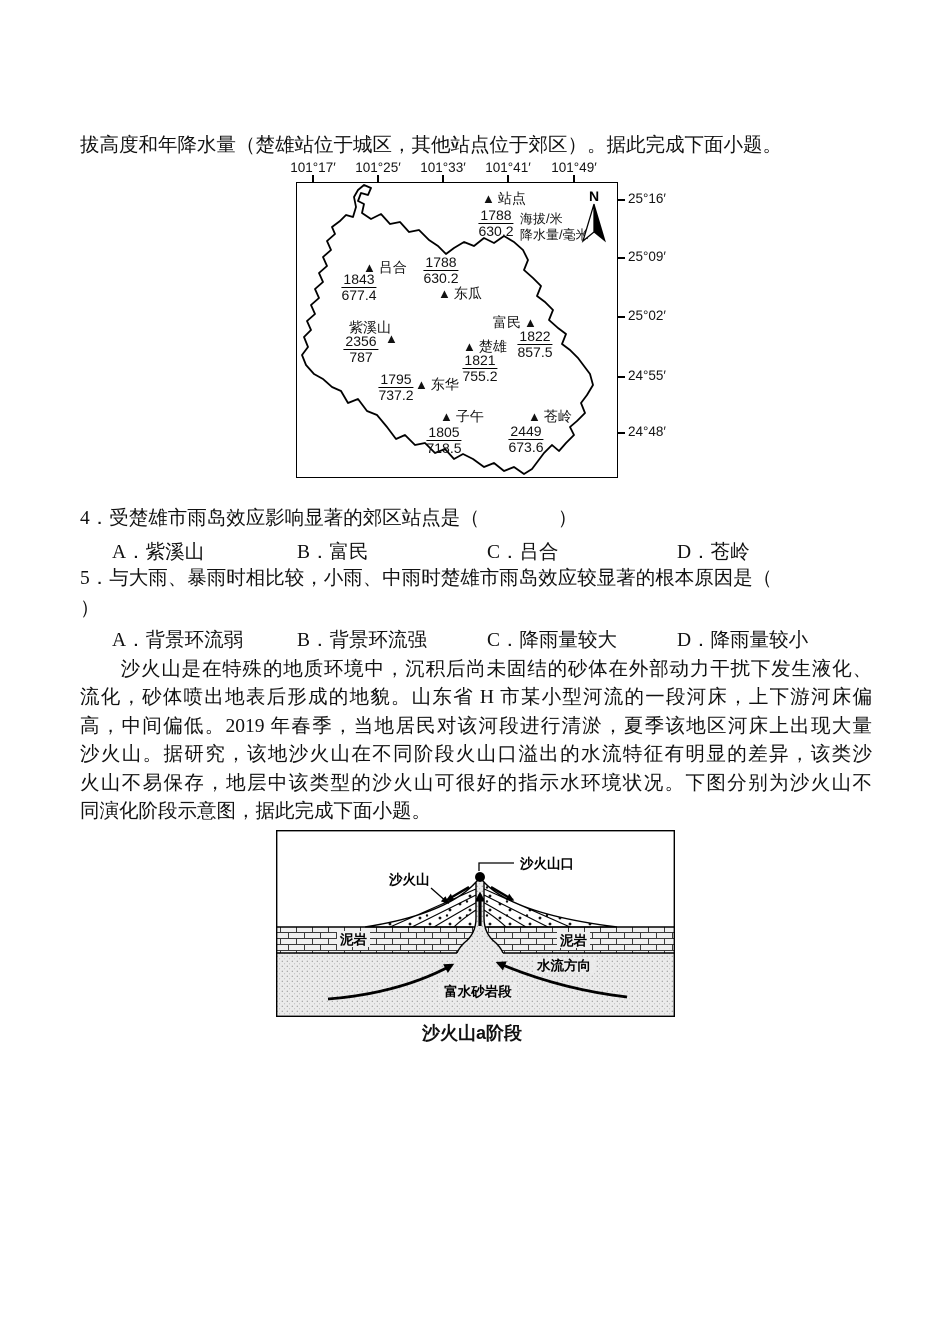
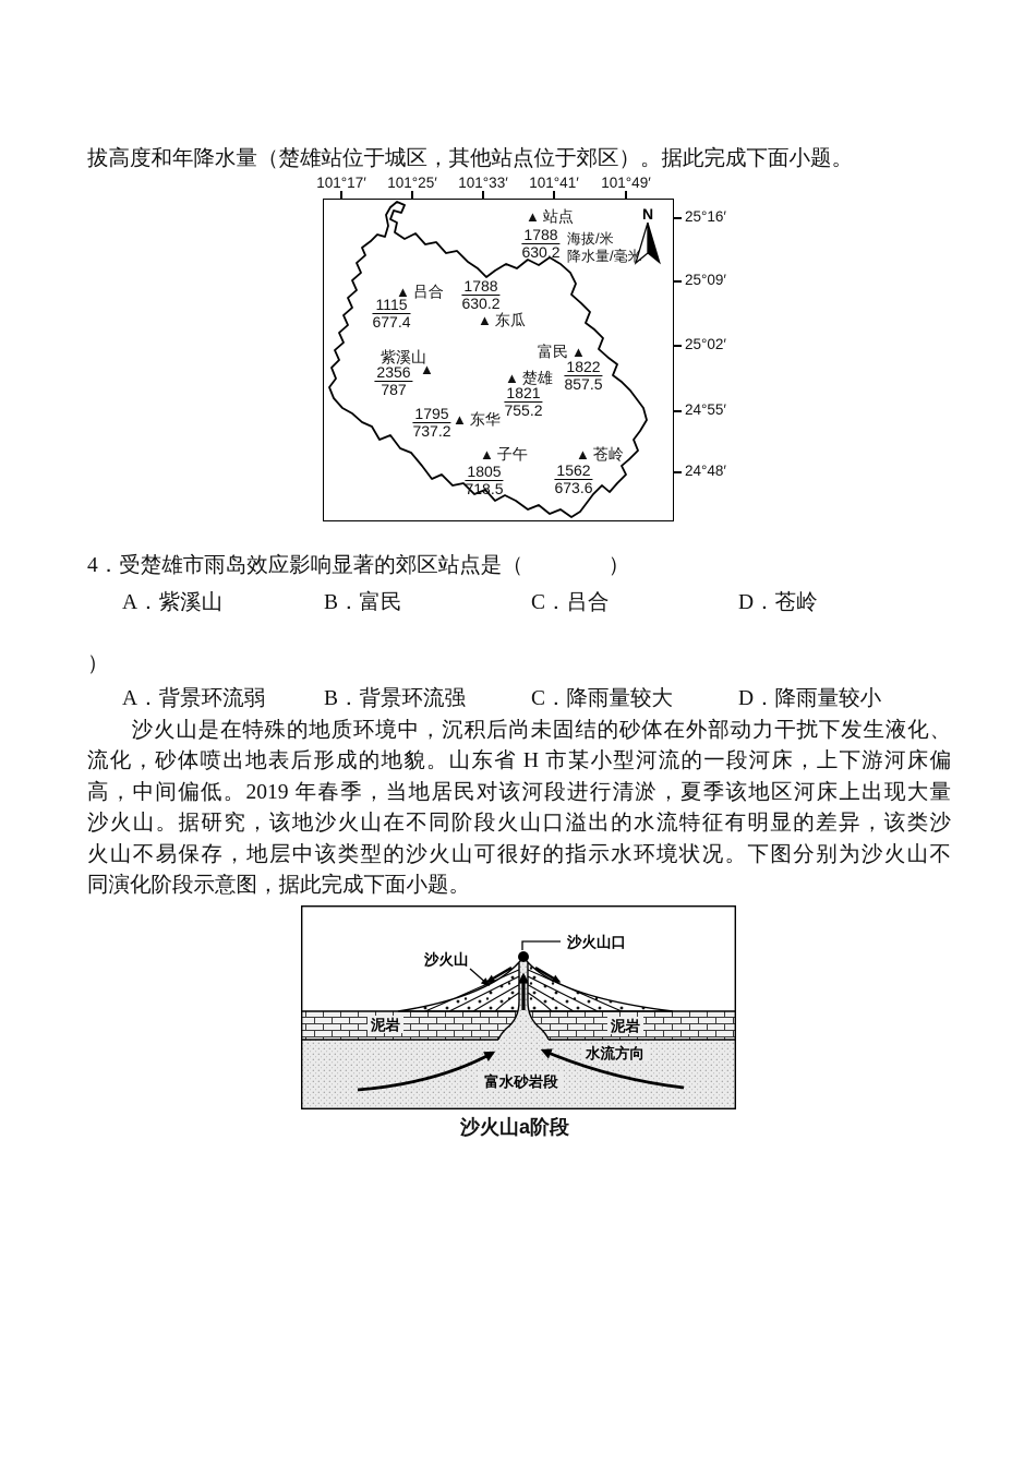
  拔高度和年降水量（楚雄站位于城区，其他站点位于郊区）。据此完成下面小题。
  101°17′
  101°25′
  101°33′
  101°41′
  101°49′
  25°16′
  25°09′
  25°02′
  24°55′
  24°48′
  ▲
  站点
  1788
  630.2
  海拔/米
  降水量/毫米
  N
  ▲
  吕合
- 1843
+ 1115
  677.4
  1788
  630.2
  ▲
  东瓜
  紫溪山
  2356
  787
  ▲
  ▲
  楚雄
  1821
  755.2
  富民
  ▲
  1822
  857.5
  1795
  737.2
  ▲
  东华
  ▲
  子午
  1805
  718.5
  ▲
  苍岭
- 2449
+ 1562
  673.6
  4．受楚雄市雨岛效应影响显著的郊区站点是（ ）
  A．紫溪山
  B．富民
  C．吕合
  D．苍岭
- 5．与大雨、暴雨时相比较，小雨、中雨时楚雄市雨岛效应较显著的根本原因是（
  ）
  A．背景环流弱
  B．背景环流强
  C．降雨量较大
  D．降雨量较小
  沙火山是在特殊的地质环境中，沉积后尚未固结的砂体在外部动力干扰下发生液化、
  流化，砂体喷出地表后形成的地貌。山东省 H 市某小型河流的一段河床，上下游河床偏
  高，中间偏低。2019 年春季，当地居民对该河段进行清淤，夏季该地区河床上出现大量
  沙火山。据研究，该地沙火山在不同阶段火山口溢出的水流特征有明显的差异，该类沙
  火山不易保存，地层中该类型的沙火山可很好的指示水环境状况。下图分别为沙火山不
  同演化阶段示意图，据此完成下面小题。
  沙火山口
  沙火山
  泥岩
  泥岩
  水流方向
  富水砂岩段
  沙火山a阶段
